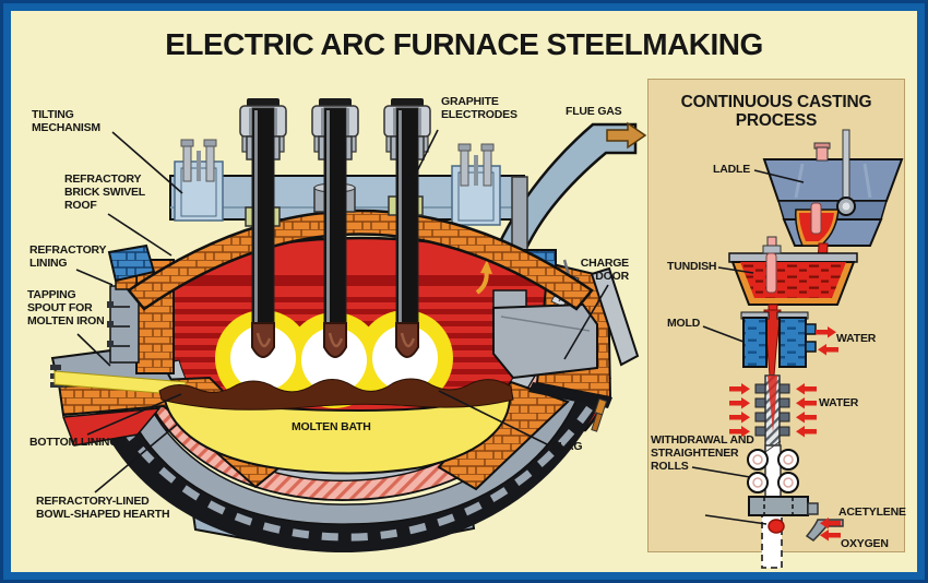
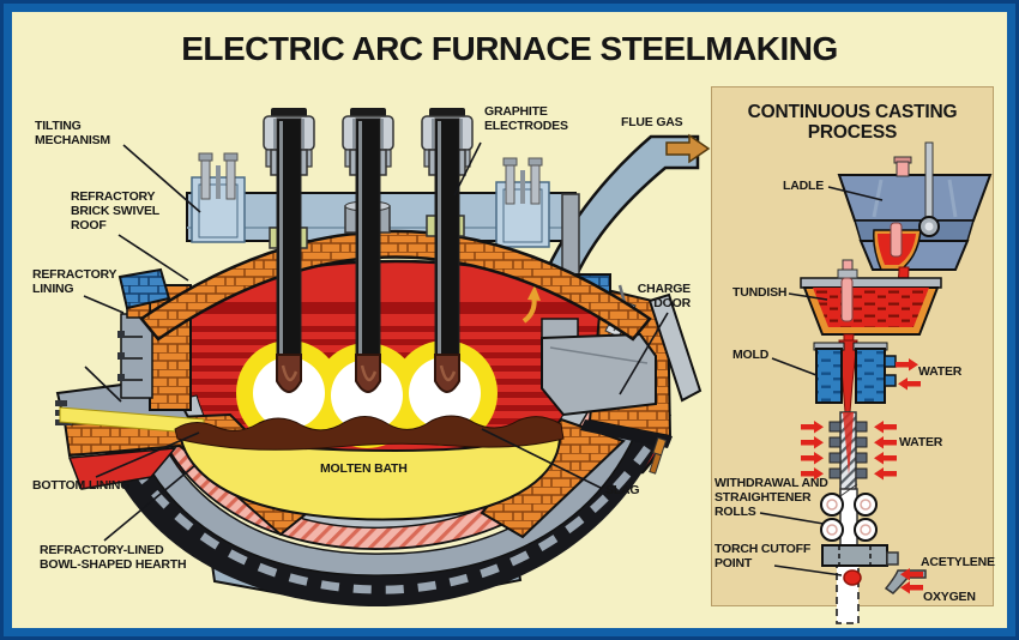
  ELECTRIC ARC FURNACE STEELMAKING
  TILTING
  MECHANISM
  REFRACTORY
  BRICK SWIVEL
  ROOF
  REFRACTORY
  LINING
- TAPPING
- SPOUT FOR
- MOLTEN IRON
  BOTTOM LINING
  REFRACTORY-LINED
  BOWL-SHAPED HEARTH
  GRAPHITE
  ELECTRODES
  FLUE GAS
  CHARGE
  DOOR
  SLAG
  MOLTEN BATH
  CONTINUOUS CASTING
  PROCESS
  LADLE
  TUNDISH
  MOLD
  WATER
  WATER
  WITHDRAWAL AND
  STRAIGHTENER
  ROLLS
+ TORCH CUTOFF
+ POINT
  ACETYLENE
  OXYGEN
